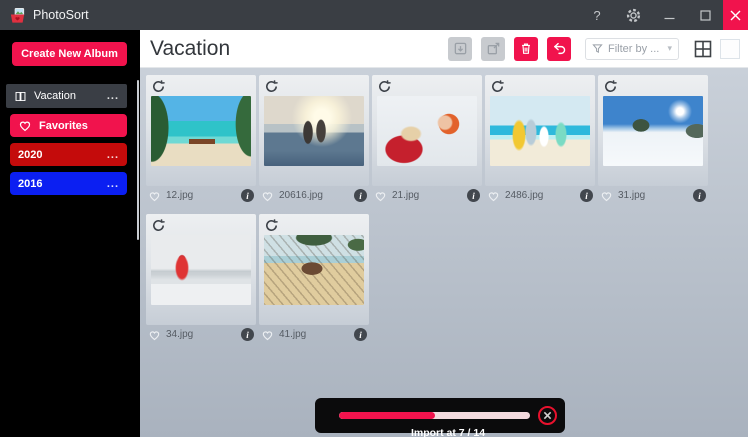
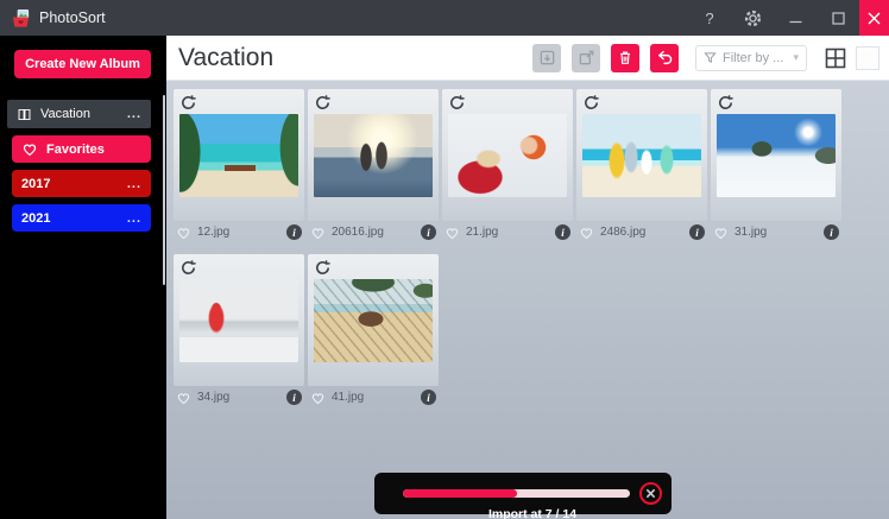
  PhotoSort
  ?
  Create New Album
  Vacation
  ...
  Favorites
- 2020
+ 2017
  ...
- 2016
+ 2021
  ...
  Vacation
  Filter by ...
  ▾
  12.jpg
  i
  20616.jpg
  i
  21.jpg
  i
  2486.jpg
  i
  31.jpg
  i
  34.jpg
  i
  41.jpg
  i
  Import at 7 / 14
